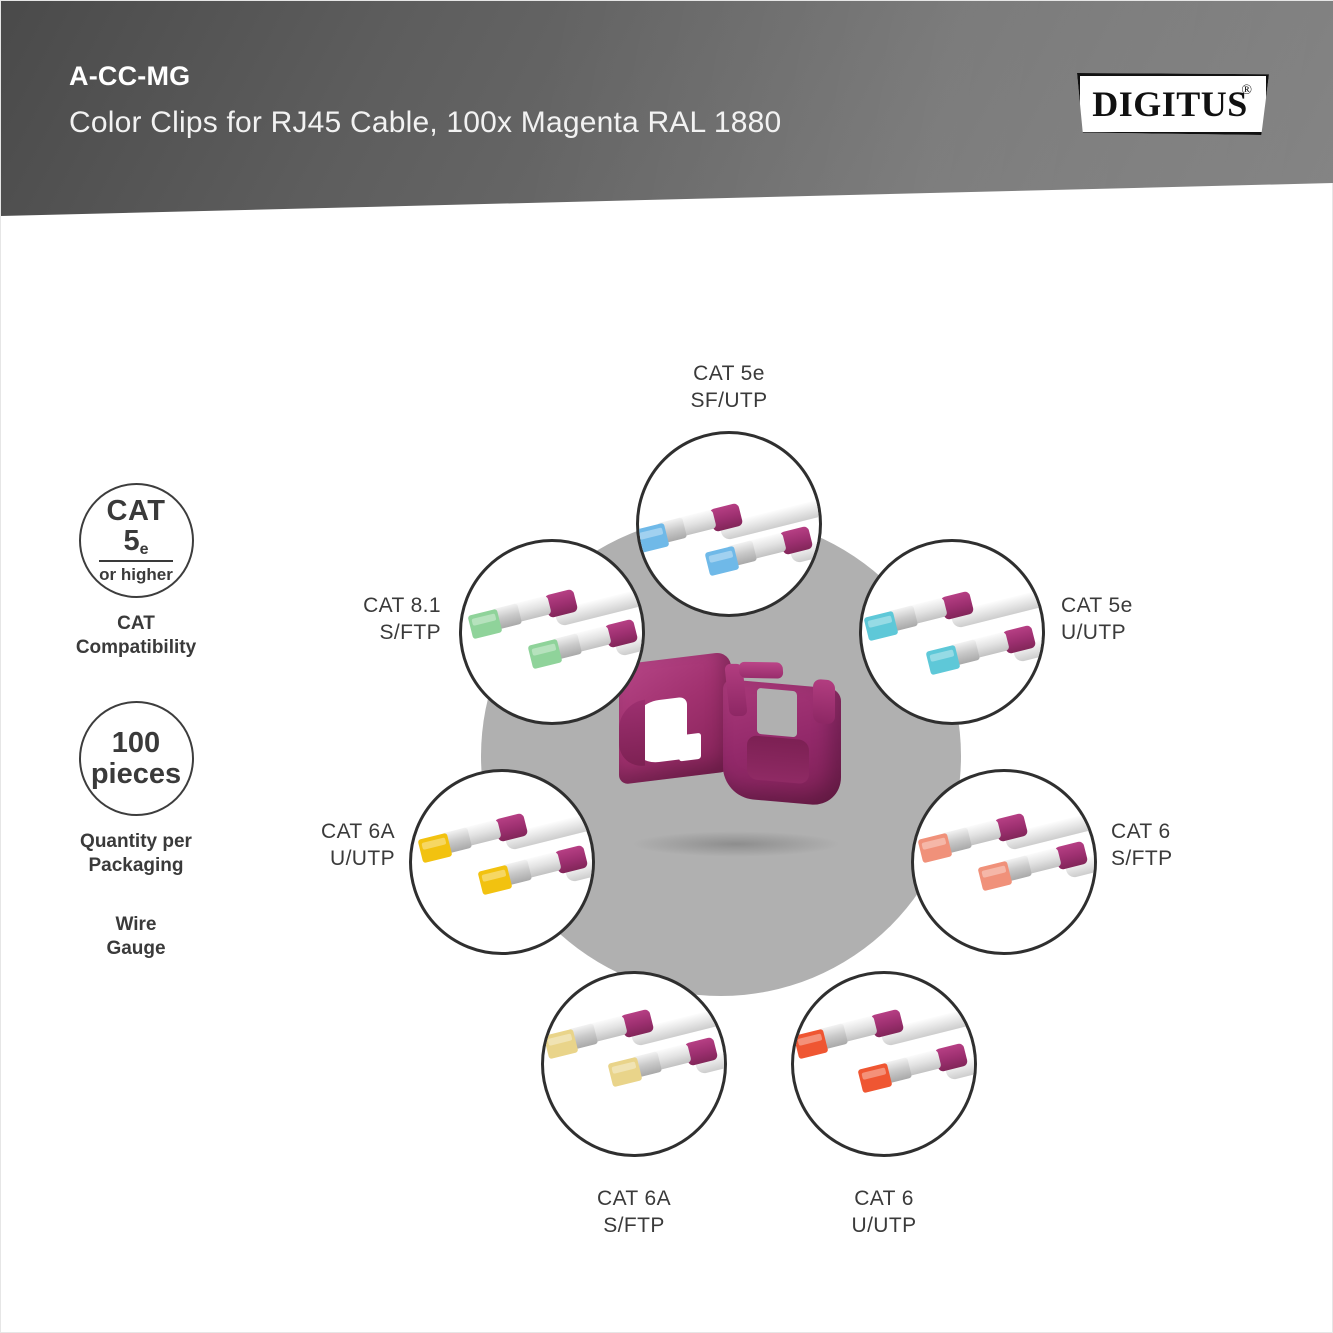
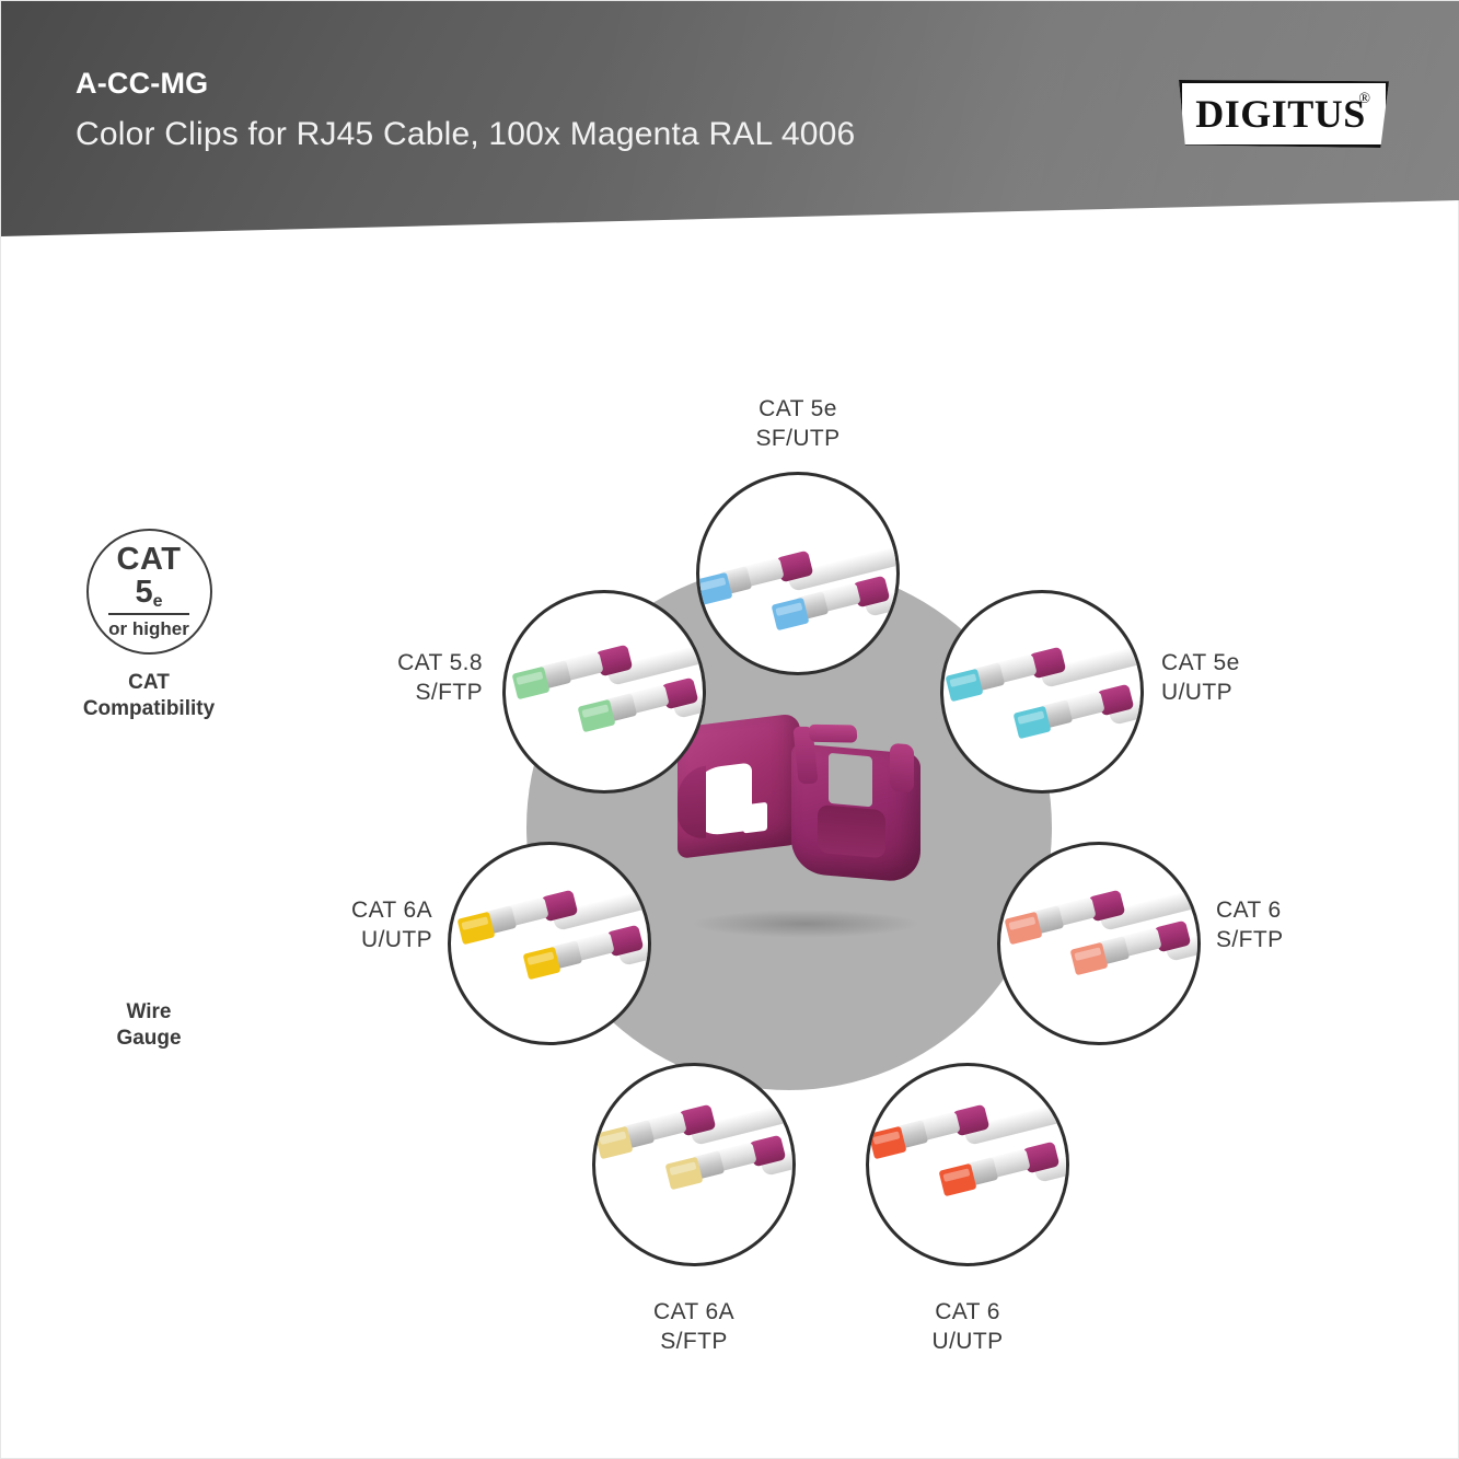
  A-CC-MG
- Color Clips for RJ45 Cable, 100x Magenta RAL 1880
+ Color Clips for RJ45 Cable, 100x Magenta RAL 4006
  DIGITUS
  ®
  CAT
  5e
  or higher
  CAT
  Compatibility
- 100
- pieces
- Quantity per
- Packaging
  Wire
  Gauge
  CAT 5e
  SF/UTP
  CAT 5e
  U/UTP
  CAT 6
  S/FTP
  CAT 6
  U/UTP
  CAT 6A
  S/FTP
  CAT 6A
  U/UTP
- CAT 8.1
+ CAT 5.8
  S/FTP
